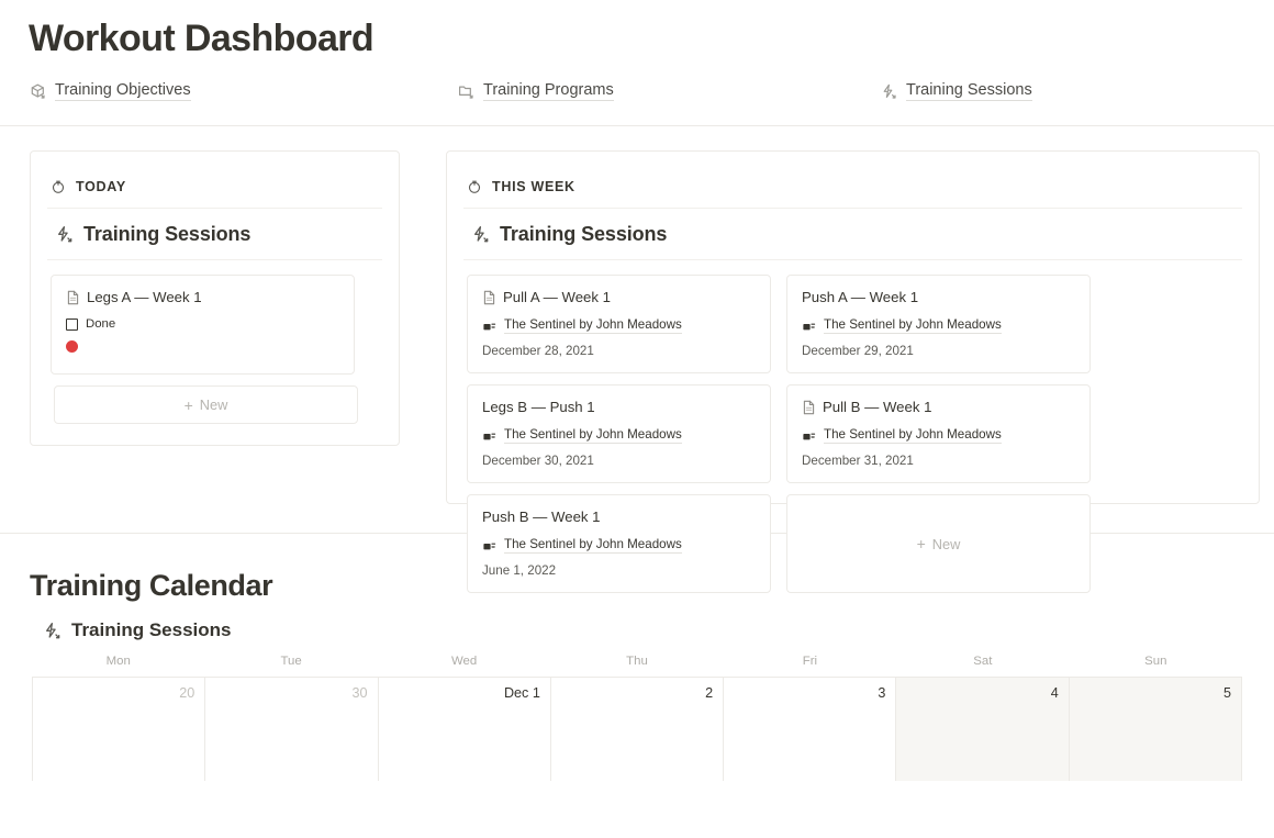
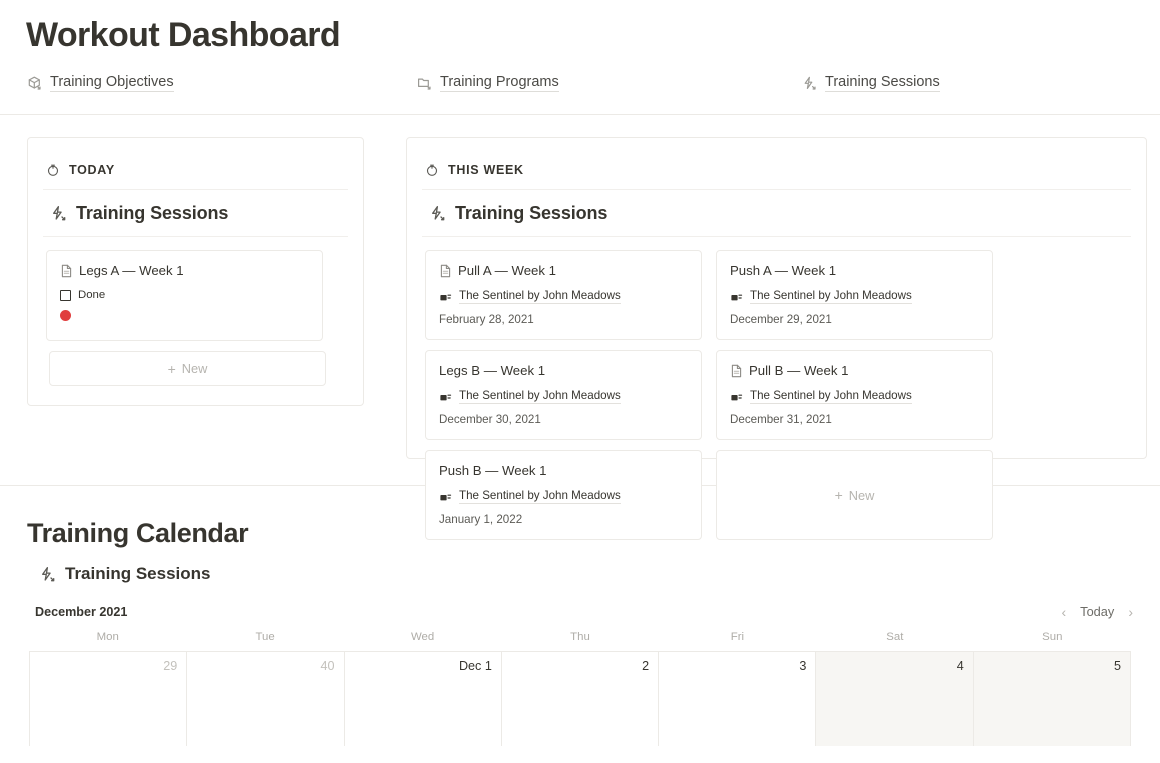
  Workout Dashboard
  Training Objectives
  Training Programs
  Training Sessions
  TODAY
  Training Sessions
  Legs A — Week 1
  Done
  +
  New
  THIS WEEK
  Training Sessions
  Pull A — Week 1
  The Sentinel by John Meadows
- December 28, 2021
+ February 28, 2021
  Push A — Week 1
  The Sentinel by John Meadows
  December 29, 2021
- Legs B — Push 1
+ Legs B — Week 1
  The Sentinel by John Meadows
  December 30, 2021
  Pull B — Week 1
  The Sentinel by John Meadows
  December 31, 2021
  Push B — Week 1
  The Sentinel by John Meadows
- June 1, 2022
+ January 1, 2022
  +
  New
  Training Calendar
  Training Sessions
+ December 2021
+ ‹
+ Today
+ ›
  Mon
  Tue
  Wed
  Thu
  Fri
  Sat
  Sun
- 20
+ 29
- 30
+ 40
  Dec 1
  2
  3
  4
  5
